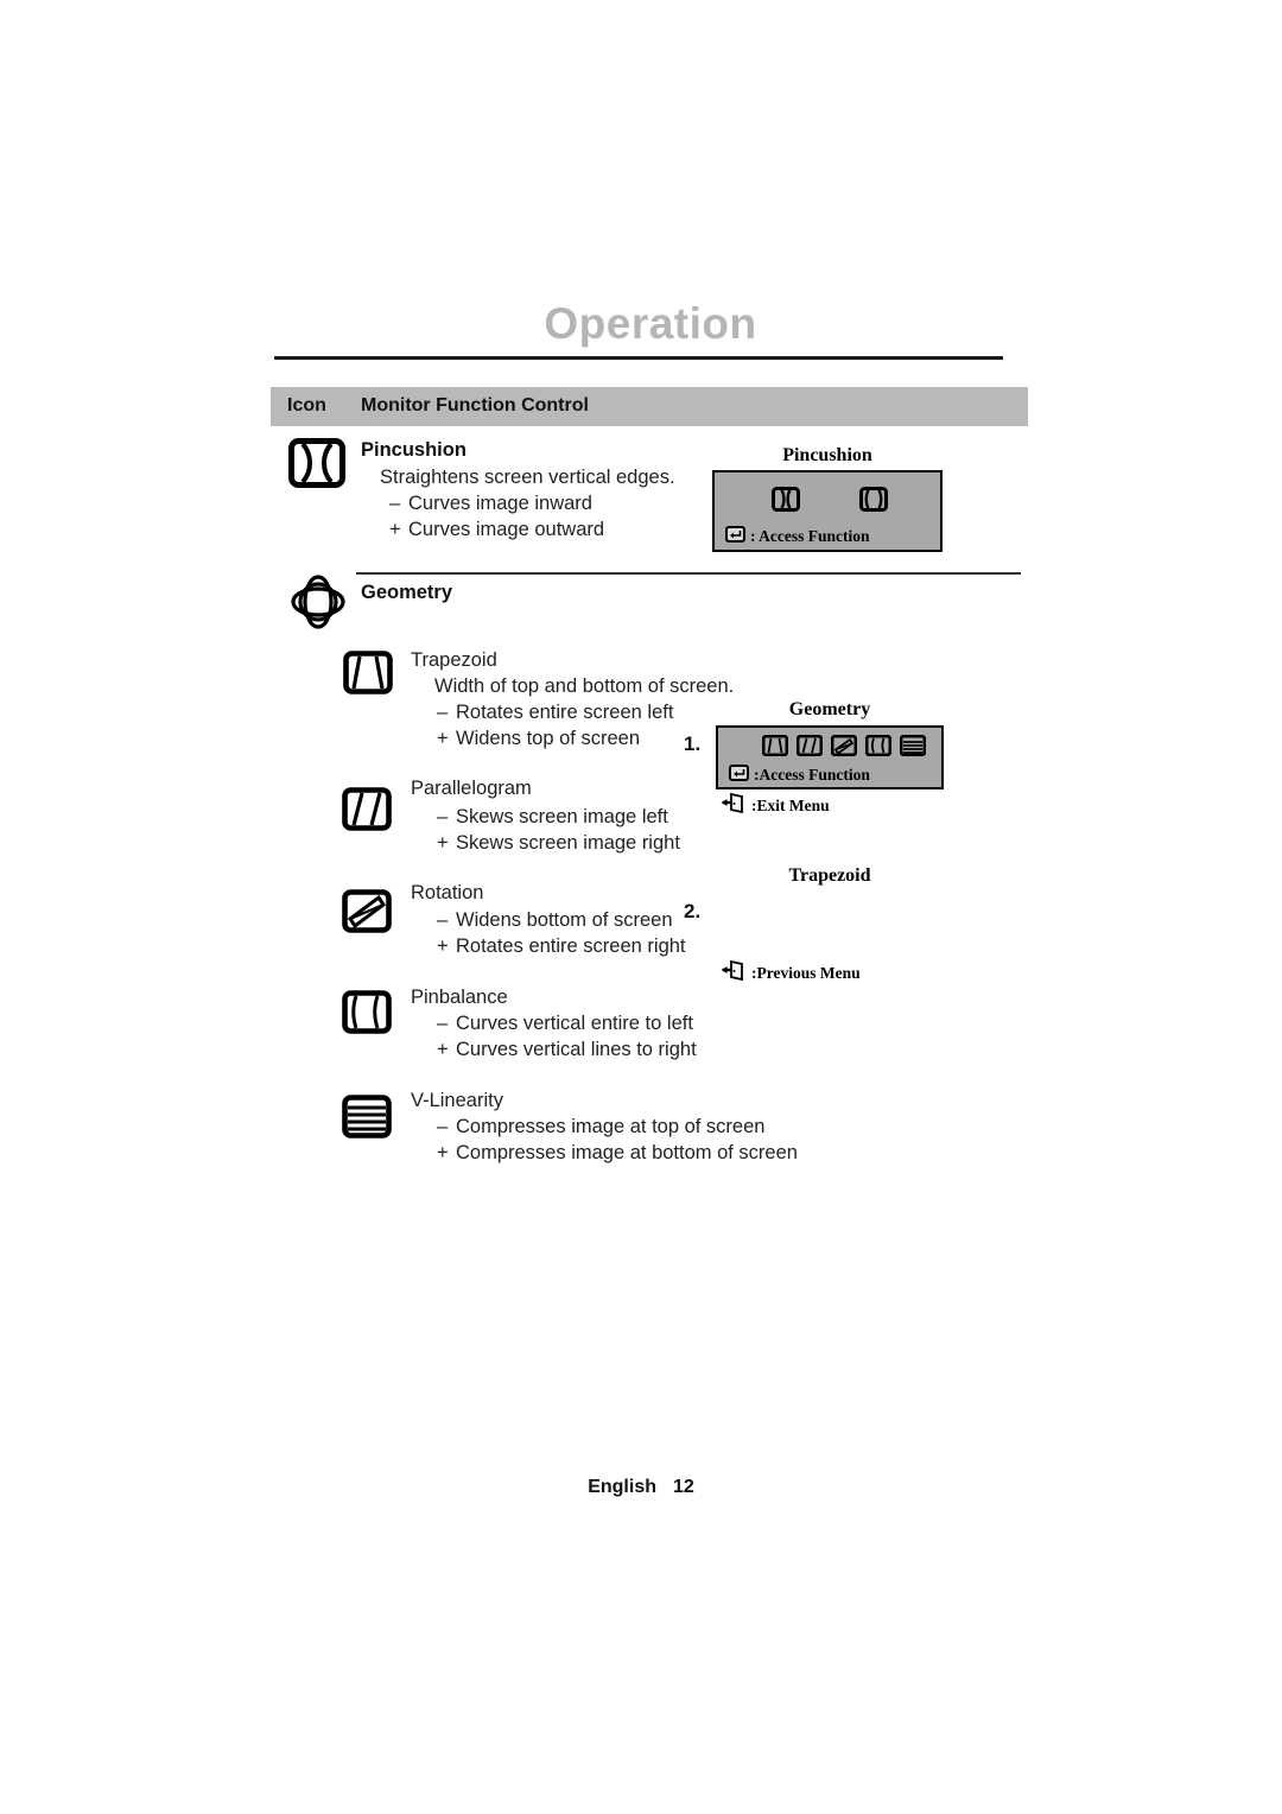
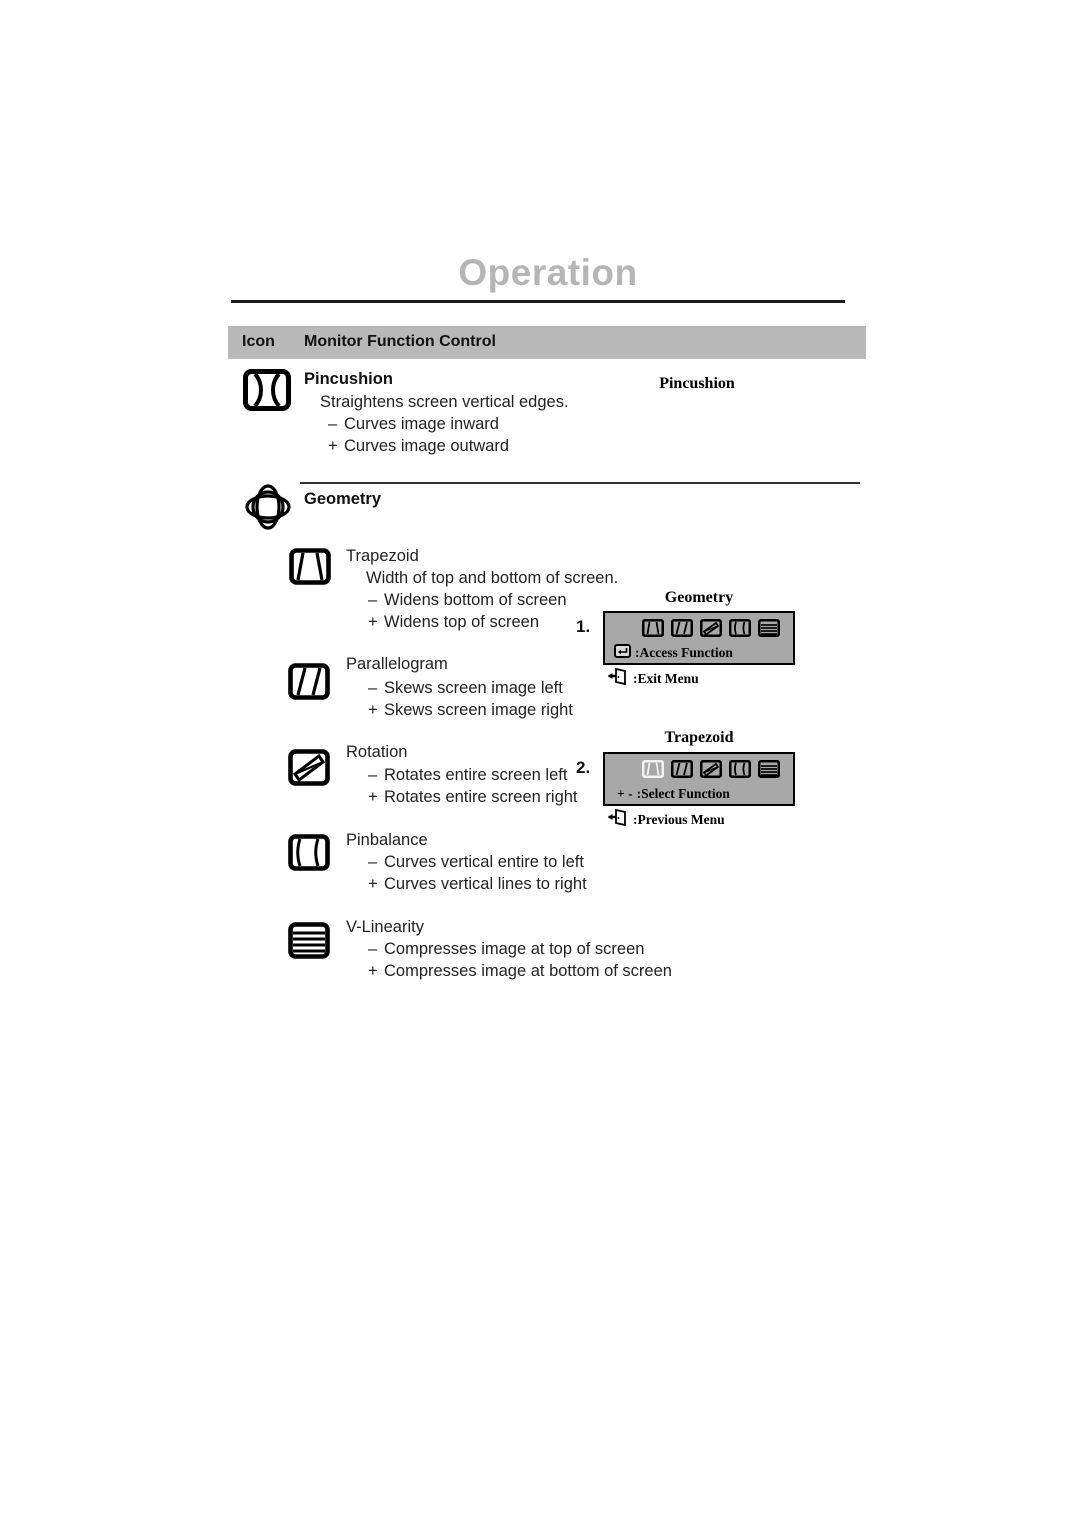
  Operation
  Icon
  Monitor Function Control
  Pincushion
  Straightens screen vertical edges.
  – Curves image inward
  + Curves image outward
  Pincushion
- : Access Function
  Geometry
  Trapezoid
  Width of top and bottom of screen.
- – Rotates entire screen left
+ – Widens bottom of screen
  + Widens top of screen
  Parallelogram
  – Skews screen image left
  + Skews screen image right
  Rotation
- – Widens bottom of screen
+ – Rotates entire screen left
  + Rotates entire screen right
  Pinbalance
  – Curves vertical entire to left
  + Curves vertical lines to right
  V-Linearity
  – Compresses image at top of screen
  + Compresses image at bottom of screen
  Geometry
  1.
  :Access Function
  :Exit Menu
  Trapezoid
  2.
+ + -
+ :Select Function
  :Previous Menu
- English 12
